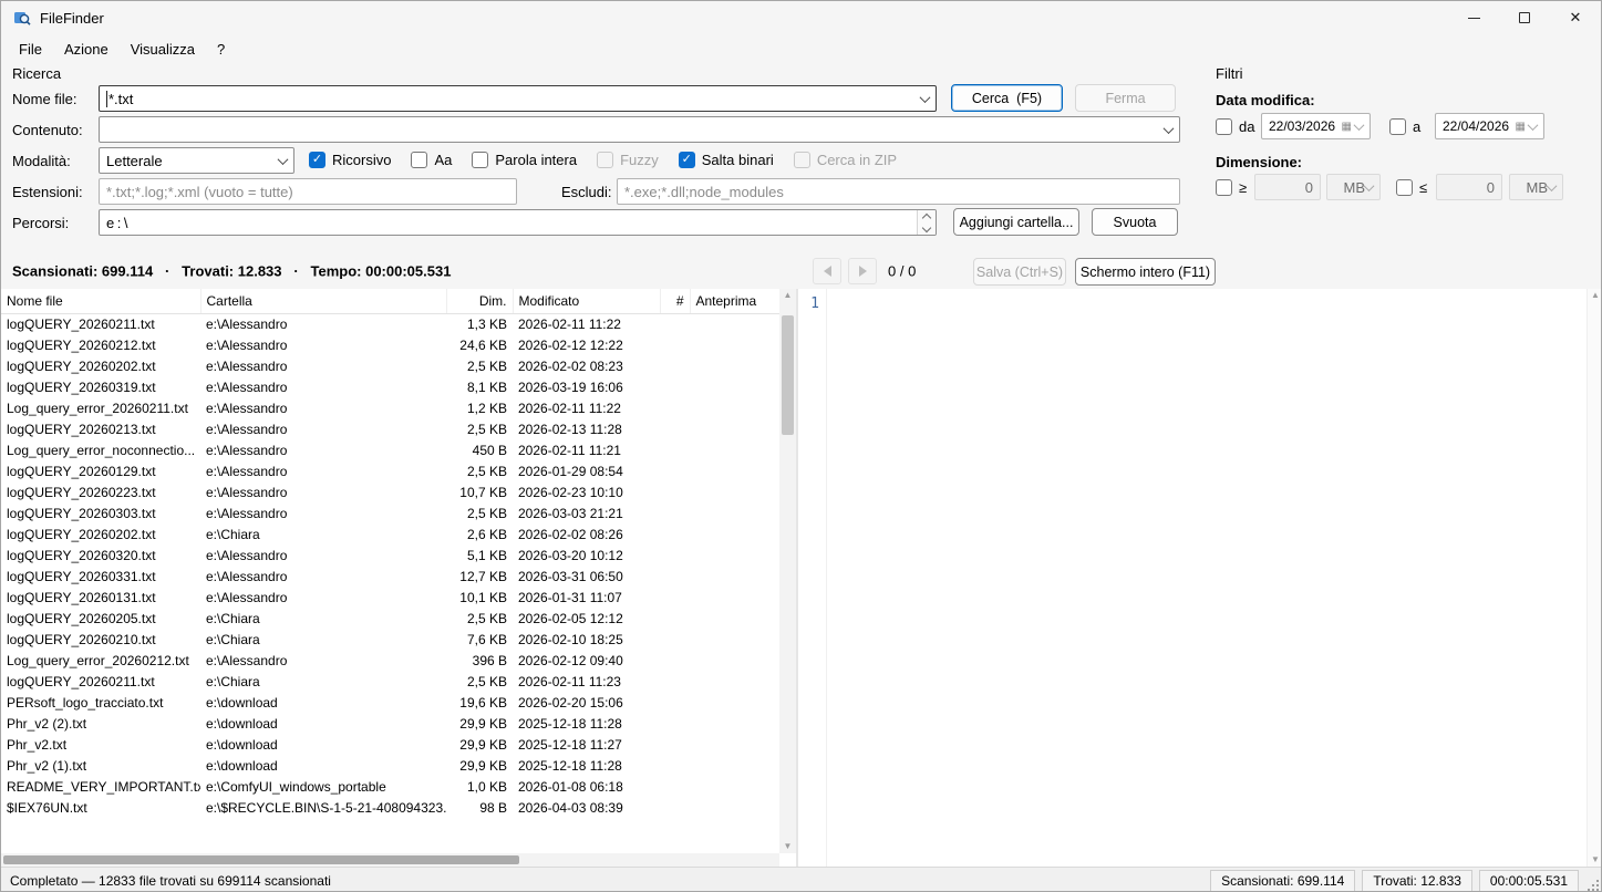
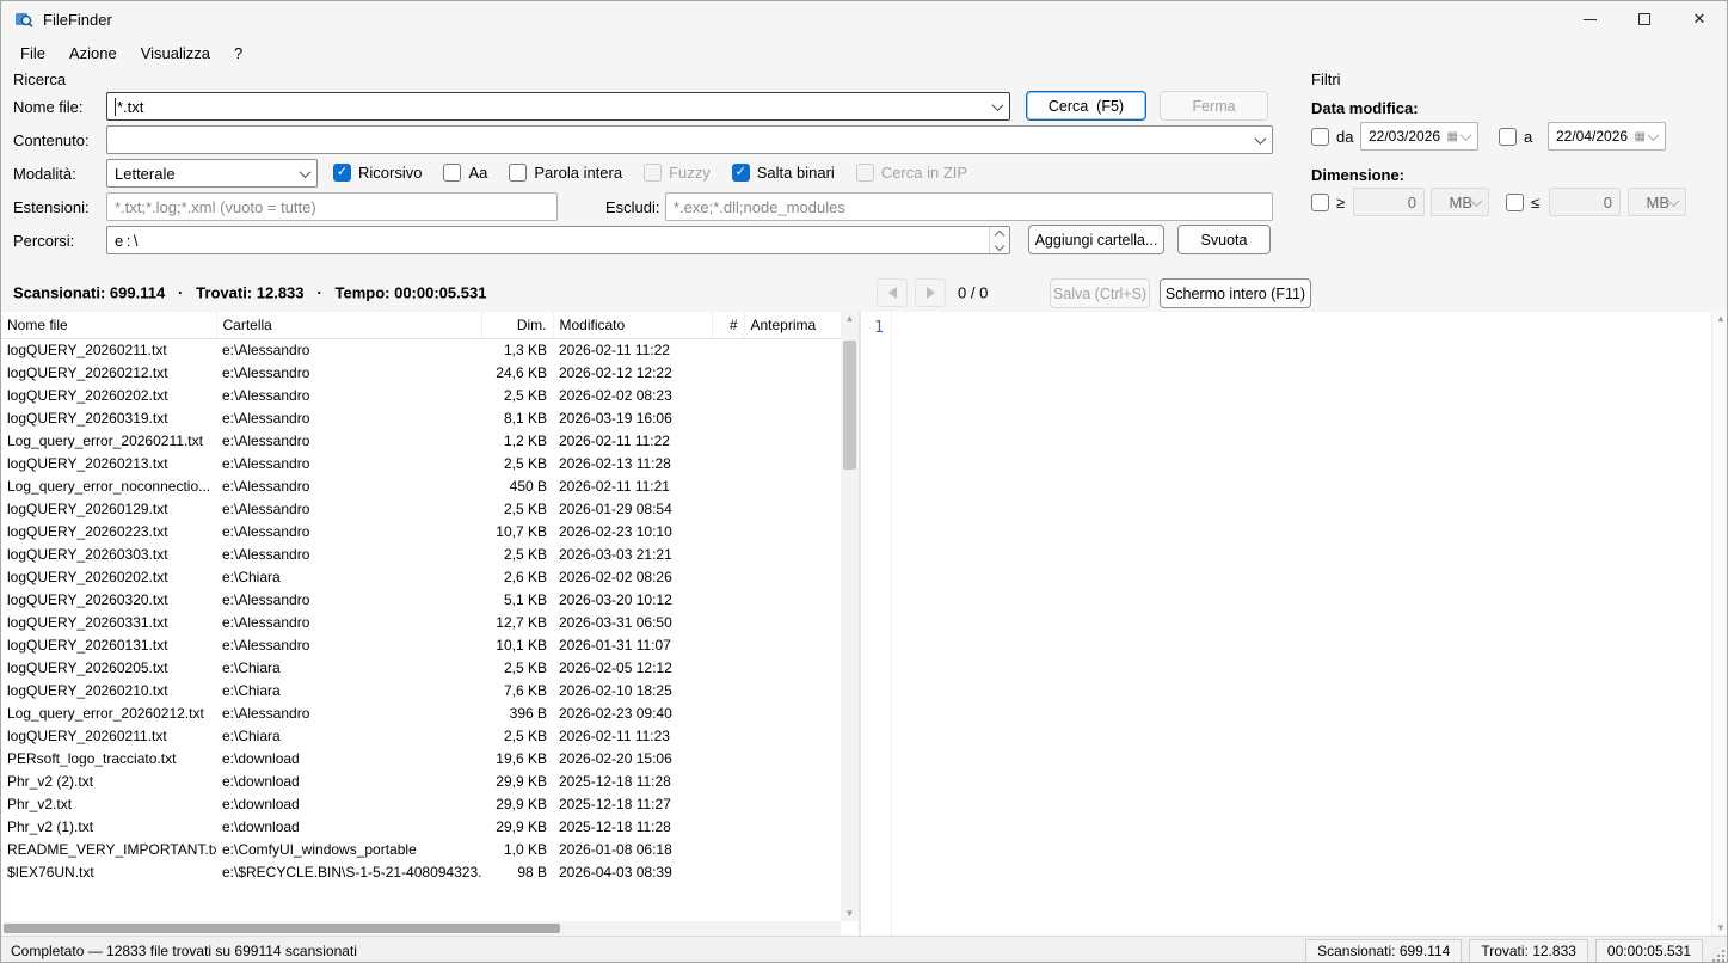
  FileFinder
  ✕
  File
  Azione
  Visualizza
  ?
  Ricerca
  Nome file:
  *.txt
  Cerca (F5)
  Ferma
  Contenuto:
  Modalità:
  Letterale
  Ricorsivo
  Aa
  Parola intera
  Fuzzy
  Salta binari
  Cerca in ZIP
  Estensioni:
  *.txt;*.log;*.xml (vuoto = tutte)
  Escludi:
  *.exe;*.dll;node_modules
  Percorsi:
  e:\
  Aggiungi cartella...
  Svuota
  Filtri
  Data modifica:
  da
  22/03/2026
  ▦
  a
  22/04/2026
  ▦
  Dimensione:
  ≥
  0
  MB
  ≤
  0
  MB
  Scansionati: 699.114 · Trovati: 12.833 · Tempo: 00:00:05.531
  0 / 0
  Salva (Ctrl+S)
  Schermo intero (F11)
  Nome file	Cartella	Dim.	Modificato	#	Anteprima
  logQUERY_20260211.txt	e:\Alessandro	1,3 KB	2026-02-11 11:22
  logQUERY_20260212.txt	e:\Alessandro	24,6 KB	2026-02-12 12:22
  logQUERY_20260202.txt	e:\Alessandro	2,5 KB	2026-02-02 08:23
  logQUERY_20260319.txt	e:\Alessandro	8,1 KB	2026-03-19 16:06
  Log_query_error_20260211.txt	e:\Alessandro	1,2 KB	2026-02-11 11:22
  logQUERY_20260213.txt	e:\Alessandro	2,5 KB	2026-02-13 11:28
  Log_query_error_noconnectio...	e:\Alessandro	450 B	2026-02-11 11:21
  logQUERY_20260129.txt	e:\Alessandro	2,5 KB	2026-01-29 08:54
  logQUERY_20260223.txt	e:\Alessandro	10,7 KB	2026-02-23 10:10
  logQUERY_20260303.txt	e:\Alessandro	2,5 KB	2026-03-03 21:21
  logQUERY_20260202.txt	e:\Chiara	2,6 KB	2026-02-02 08:26
  logQUERY_20260320.txt	e:\Alessandro	5,1 KB	2026-03-20 10:12
  logQUERY_20260331.txt	e:\Alessandro	12,7 KB	2026-03-31 06:50
  logQUERY_20260131.txt	e:\Alessandro	10,1 KB	2026-01-31 11:07
  logQUERY_20260205.txt	e:\Chiara	2,5 KB	2026-02-05 12:12
  logQUERY_20260210.txt	e:\Chiara	7,6 KB	2026-02-10 18:25
- Log_query_error_20260212.txt	e:\Alessandro	396 B	2026-02-12 09:40
+ Log_query_error_20260212.txt	e:\Alessandro	396 B	2026-02-23 09:40
  logQUERY_20260211.txt	e:\Chiara	2,5 KB	2026-02-11 11:23
  PERsoft_logo_tracciato.txt	e:\download	19,6 KB	2026-02-20 15:06
  Phr_v2 (2).txt	e:\download	29,9 KB	2025-12-18 11:28
  Phr_v2.txt	e:\download	29,9 KB	2025-12-18 11:27
  Phr_v2 (1).txt	e:\download	29,9 KB	2025-12-18 11:28
  README_VERY_IMPORTANT.t	e:\ComfyUI_windows_portable	1,0 KB	2026-01-08 06:18
  $IEX76UN.txt	e:\$RECYCLE.BIN\S-1-5-21-408094323.	98 B	2026-04-03 08:39
  ▲
  ▼
  1
  ▲
  ▼
  Completato — 12833 file trovati su 699114 scansionati
  Scansionati: 699.114
  Trovati: 12.833
  00:00:05.531
